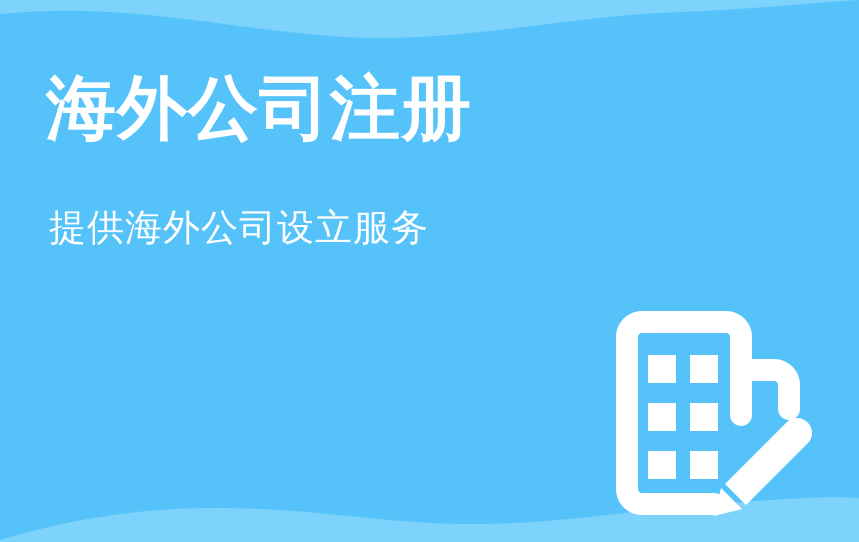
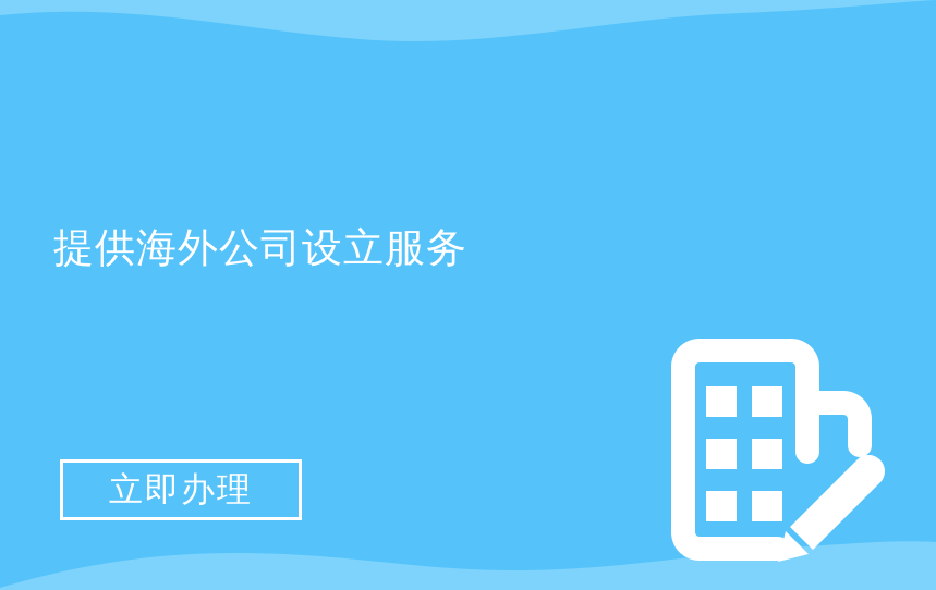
- 海外公司注册
  提供海外公司设立服务
+ 立即办理
